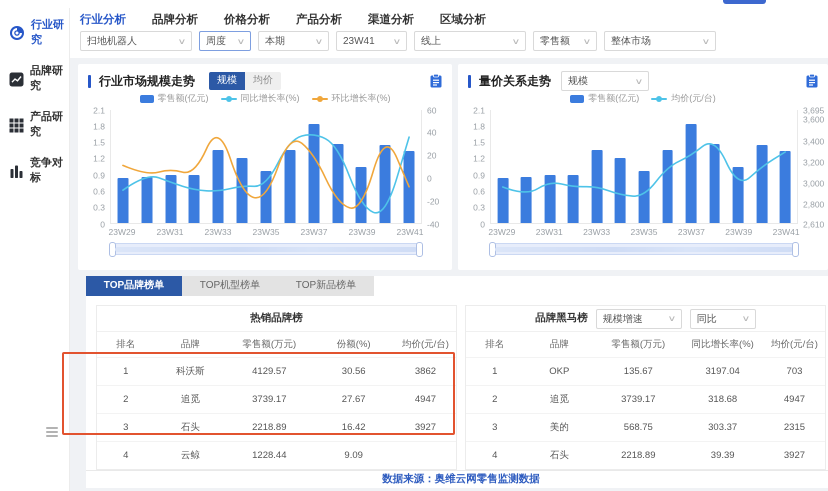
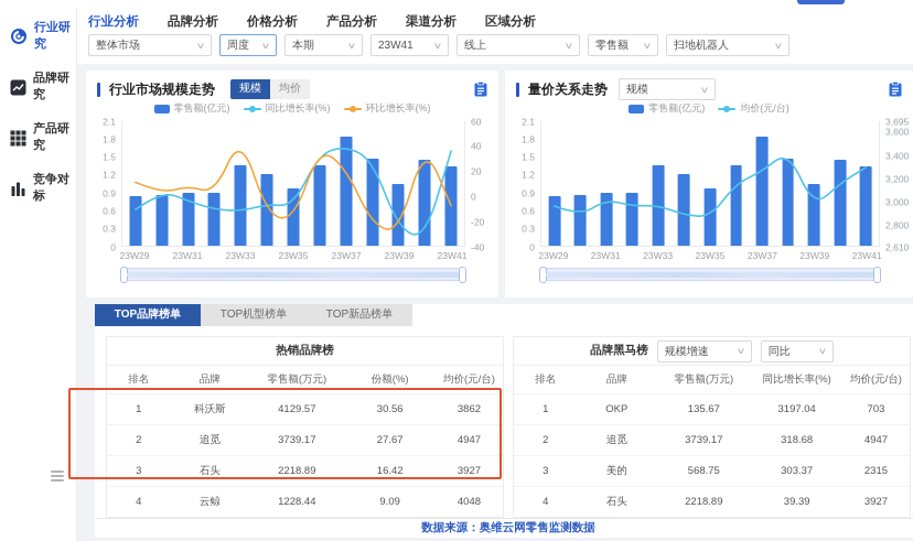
  行业研究
  品牌研究
  产品研究
  竞争对标
  行业分析
  品牌分析
  价格分析
  产品分析
  渠道分析
  区域分析
- 扫地机器人
+ 整体市场
  ∨
  周度
  ∨
  本期
  ∨
  23W41
  ∨
  线上
  ∨
  零售额
  ∨
- 整体市场
+ 扫地机器人
  ∨
  行业市场规模走势
  规模
  均价
  零售额(亿元)
  同比增长率(%)
  环比增长率(%)
  0
  0.3
  0.6
  0.9
  1.2
  1.5
  1.8
  2.1
  -40
  -20
  0
  20
  40
  60
  23W29
  23W31
  23W33
  23W35
  23W37
  23W39
  23W41
  量价关系走势
  规模
  ∨
  零售额(亿元)
  均价(元/台)
  0
  0.3
  0.6
  0.9
  1.2
  1.5
  1.8
  2.1
  2,610
  2,800
  3,000
  3,200
  3,400
  3,600
  3,695
  23W29
  23W31
  23W33
  23W35
  23W37
  23W39
  23W41
  TOP品牌榜单
  TOP机型榜单
  TOP新品榜单
  热销品牌榜
  排名
  品牌
  零售额(万元)
  份额(%)
  均价(元/台)
  1
  科沃斯
  4129.57
  30.56
  3862
  2
  追觅
  3739.17
  27.67
  4947
  3
  石头
  2218.89
  16.42
  3927
  4
  云鲸
  1228.44
  9.09
+ 4048
  品牌黑马榜
  规模增速
  ∨
  同比
  ∨
  排名
  品牌
  零售额(万元)
  同比增长率(%)
  均价(元/台)
  1
  OKP
  135.67
  3197.04
  703
  2
  追觅
  3739.17
  318.68
  4947
  3
  美的
  568.75
  303.37
  2315
  4
  石头
  2218.89
  39.39
  3927
  数据来源：奥维云网零售监测数据
